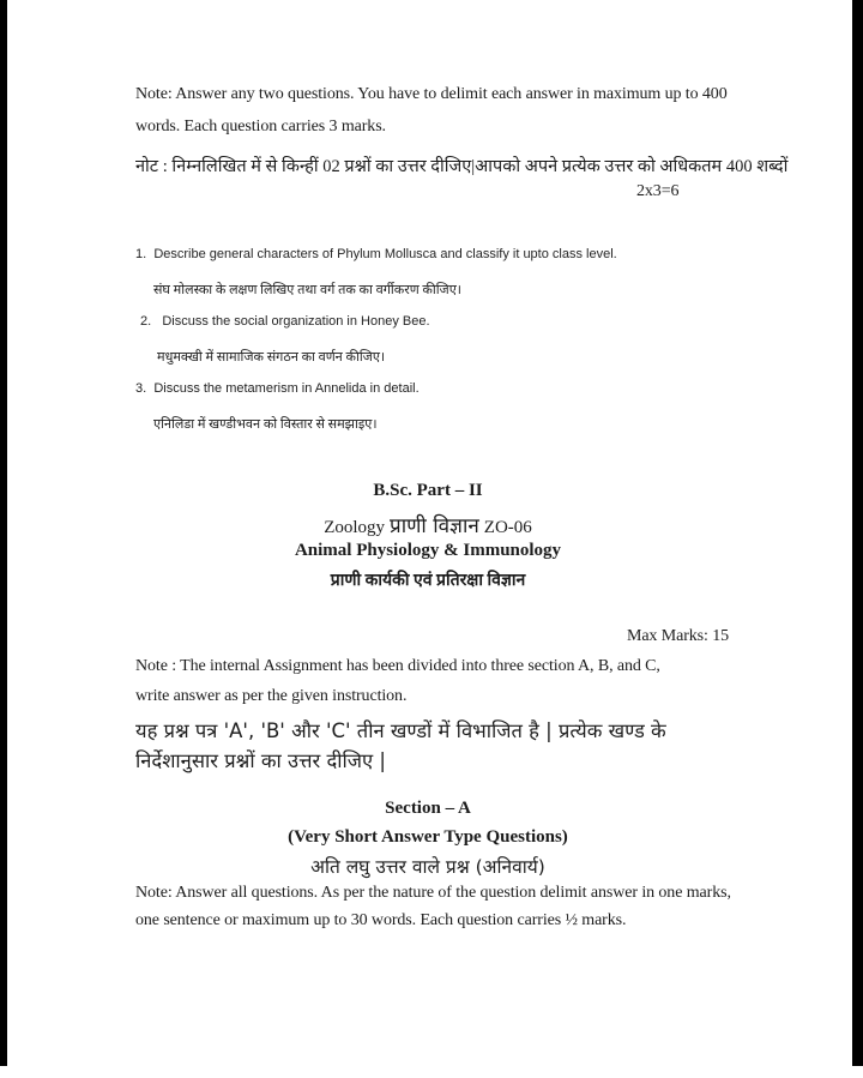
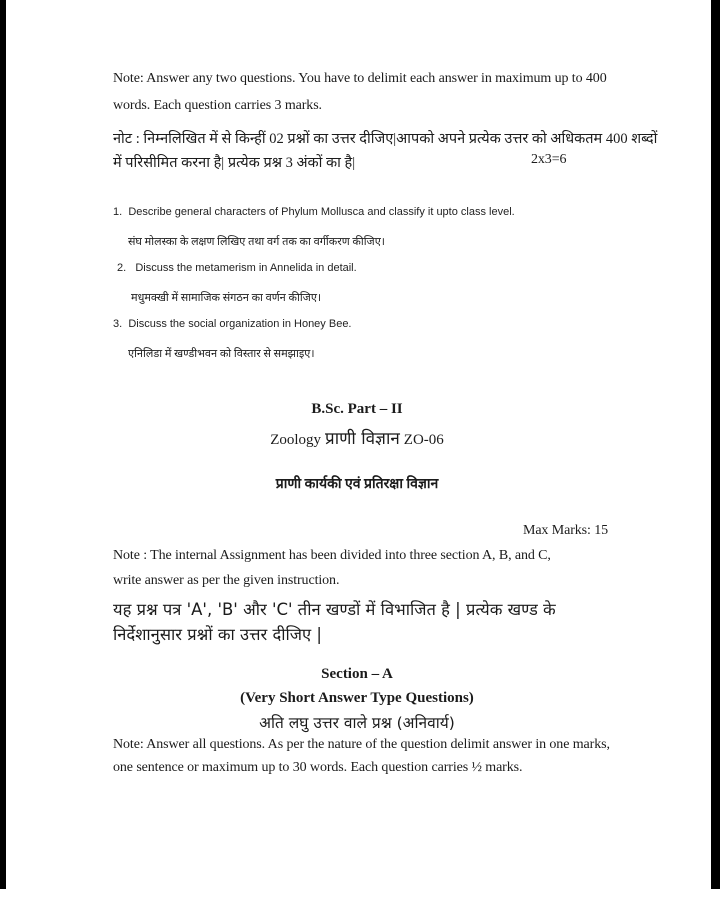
  Note: Answer any two questions. You have to delimit each answer in maximum up to 400
  words. Each question carries 3 marks.
  नोट : निम्नलिखित में से किन्हीं 02 प्रश्नों का उत्तर दीजिए|आपको अपने प्रत्येक उत्तर को अधिकतम 400 शब्दों
+ में परिसीमित करना है| प्रत्येक प्रश्न 3 अंकों का है|
  2x3=6
  1. Describe general characters of Phylum Mollusca and classify it upto class level.
  संघ मोलस्का के लक्षण लिखिए तथा वर्ग तक का वर्गीकरण कीजिए।
- 2. Discuss the social organization in Honey Bee.
+ 2. Discuss the metamerism in Annelida in detail.
  मधुमक्खी में सामाजिक संगठन का वर्णन कीजिए।
- 3. Discuss the metamerism in Annelida in detail.
+ 3. Discuss the social organization in Honey Bee.
  एनिलिडा में खण्डीभवन को विस्तार से समझाइए।
  B.Sc. Part – II
  Zoology प्राणी विज्ञान ZO-06
- Animal Physiology & Immunology
  प्राणी कार्यकी एवं प्रतिरक्षा विज्ञान
  Max Marks: 15
  Note : The internal Assignment has been divided into three section A, B, and C,
  write answer as per the given instruction.
  यह प्रश्न पत्र 'A', 'B' और 'C' तीन खण्डों में विभाजित है | प्रत्येक खण्ड के
  निर्देशानुसार प्रश्नों का उत्तर दीजिए |
  Section – A
  (Very Short Answer Type Questions)
  अति लघु उत्तर वाले प्रश्न (अनिवार्य)
  Note: Answer all questions. As per the nature of the question delimit answer in one marks,
  one sentence or maximum up to 30 words. Each question carries ½ marks.
